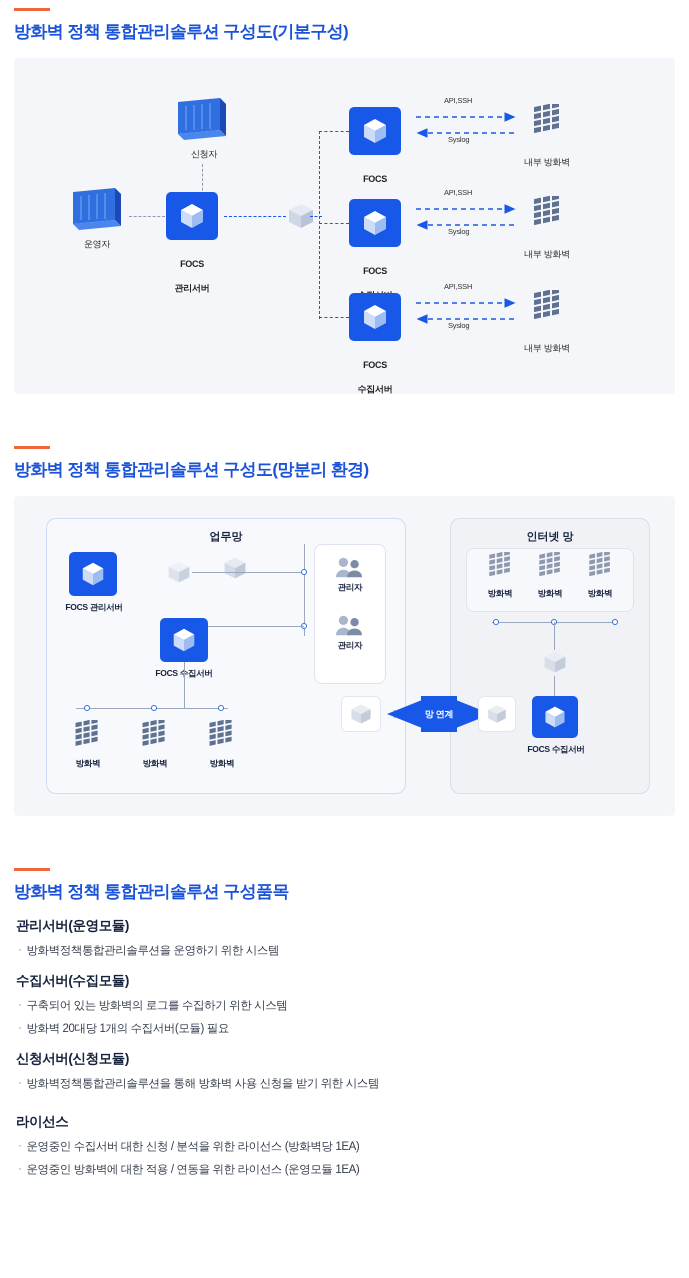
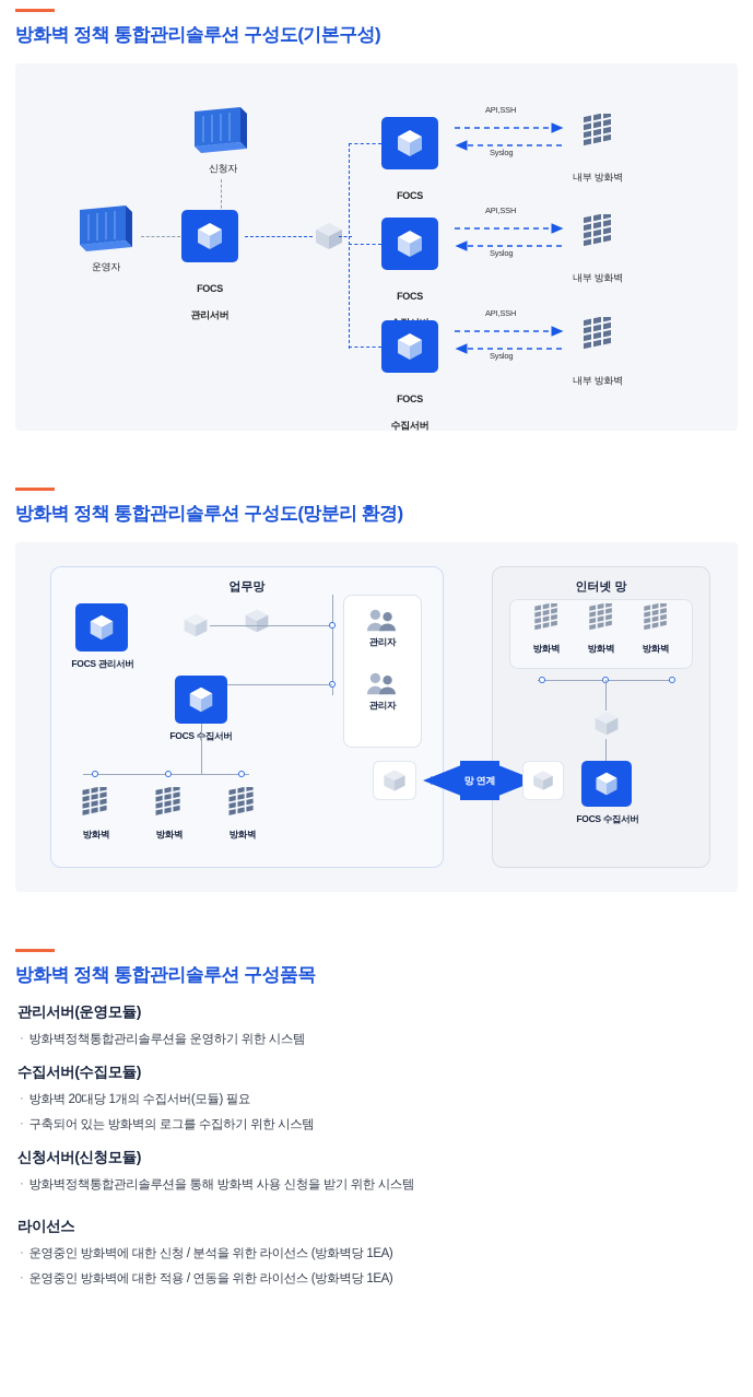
  방화벽 정책 통합관리솔루션 구성도(기본구성)
  신청자
  운영자
  FOCS
  관리서버
  FOCS
  FOCS
  FOCS
  수집서버
  API,SSH
  Syslog
  API,SSH
  Syslog
  API,SSH
  Syslog
  내부 방화벽
  내부 방화벽
  내부 방화벽
  방화벽 정책 통합관리솔루션 구성도(망분리 환경)
  업무망
  인터넷 망
  FOCS 관리서버
  FOCS 수집서버
  관리자
  관리자
  방화벽
  방화벽
  방화벽
  망 연계
  방화벽
  방화벽
  방화벽
  FOCS 수집서버
  방화벽 정책 통합관리솔루션 구성품목
  관리서버(운영모듈)
  ·
  방화벽정책통합관리솔루션을 운영하기 위한 시스템
  수집서버(수집모듈)
  ·
- 구축되어 있는 방화벽의 로그를 수집하기 위한 시스템
+ 방화벽 20대당 1개의 수집서버(모듈) 필요
  ·
- 방화벽 20대당 1개의 수집서버(모듈) 필요
+ 구축되어 있는 방화벽의 로그를 수집하기 위한 시스템
  신청서버(신청모듈)
  ·
  방화벽정책통합관리솔루션을 통해 방화벽 사용 신청을 받기 위한 시스템
  라이선스
  ·
- 운영중인 수집서버 대한 신청 / 분석을 위한 라이선스 (방화벽당 1EA)
+ 운영중인 방화벽에 대한 신청 / 분석을 위한 라이선스 (방화벽당 1EA)
  ·
- 운영중인 방화벽에 대한 적용 / 연동을 위한 라이선스 (운영모듈 1EA)
+ 운영중인 방화벽에 대한 적용 / 연동을 위한 라이선스 (방화벽당 1EA)
